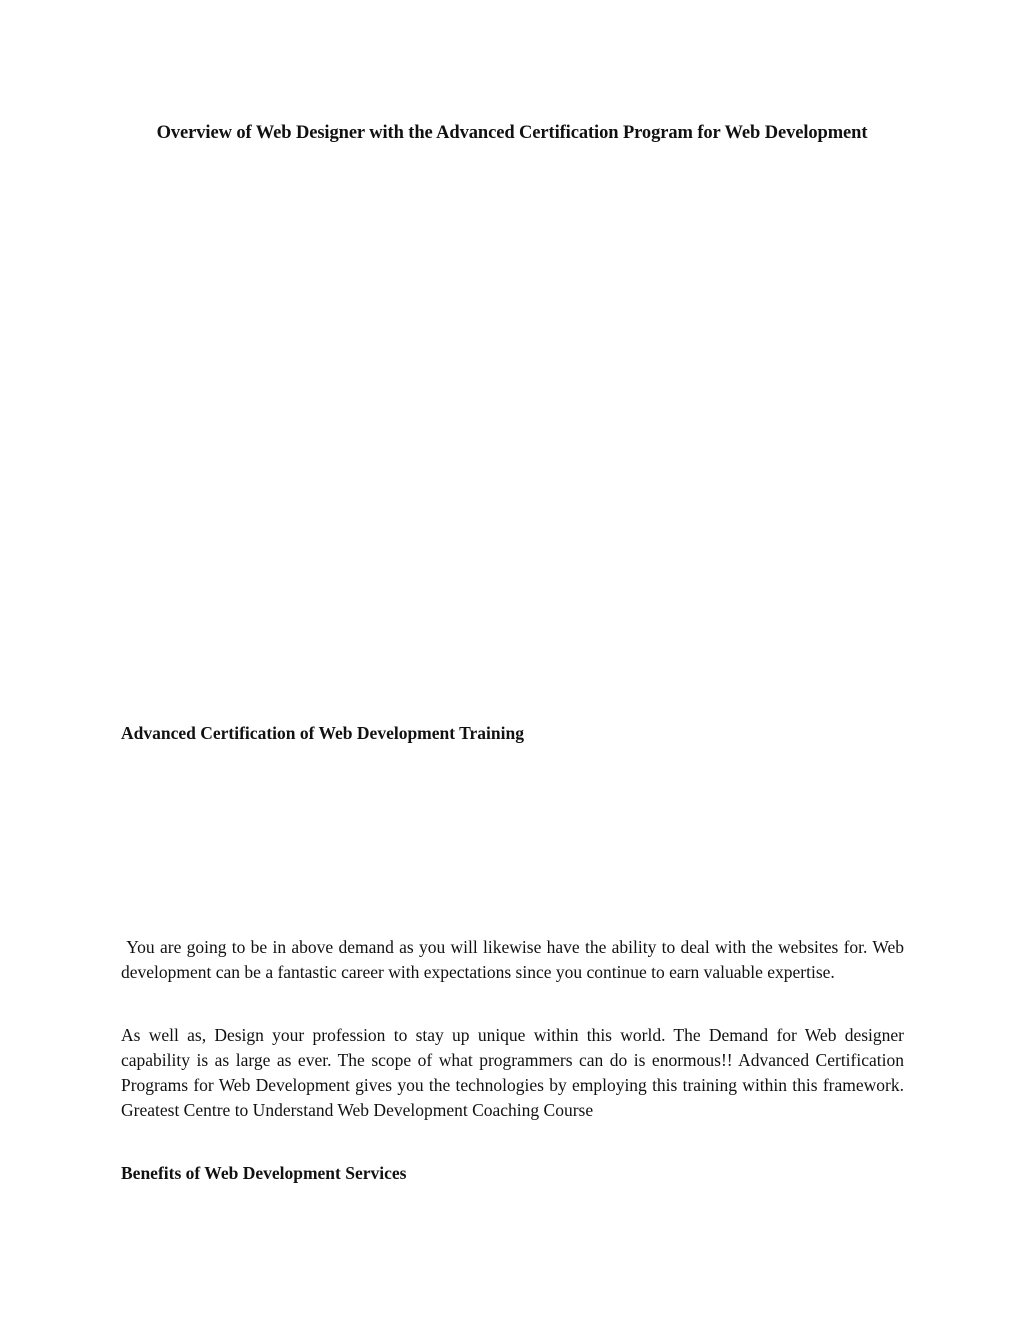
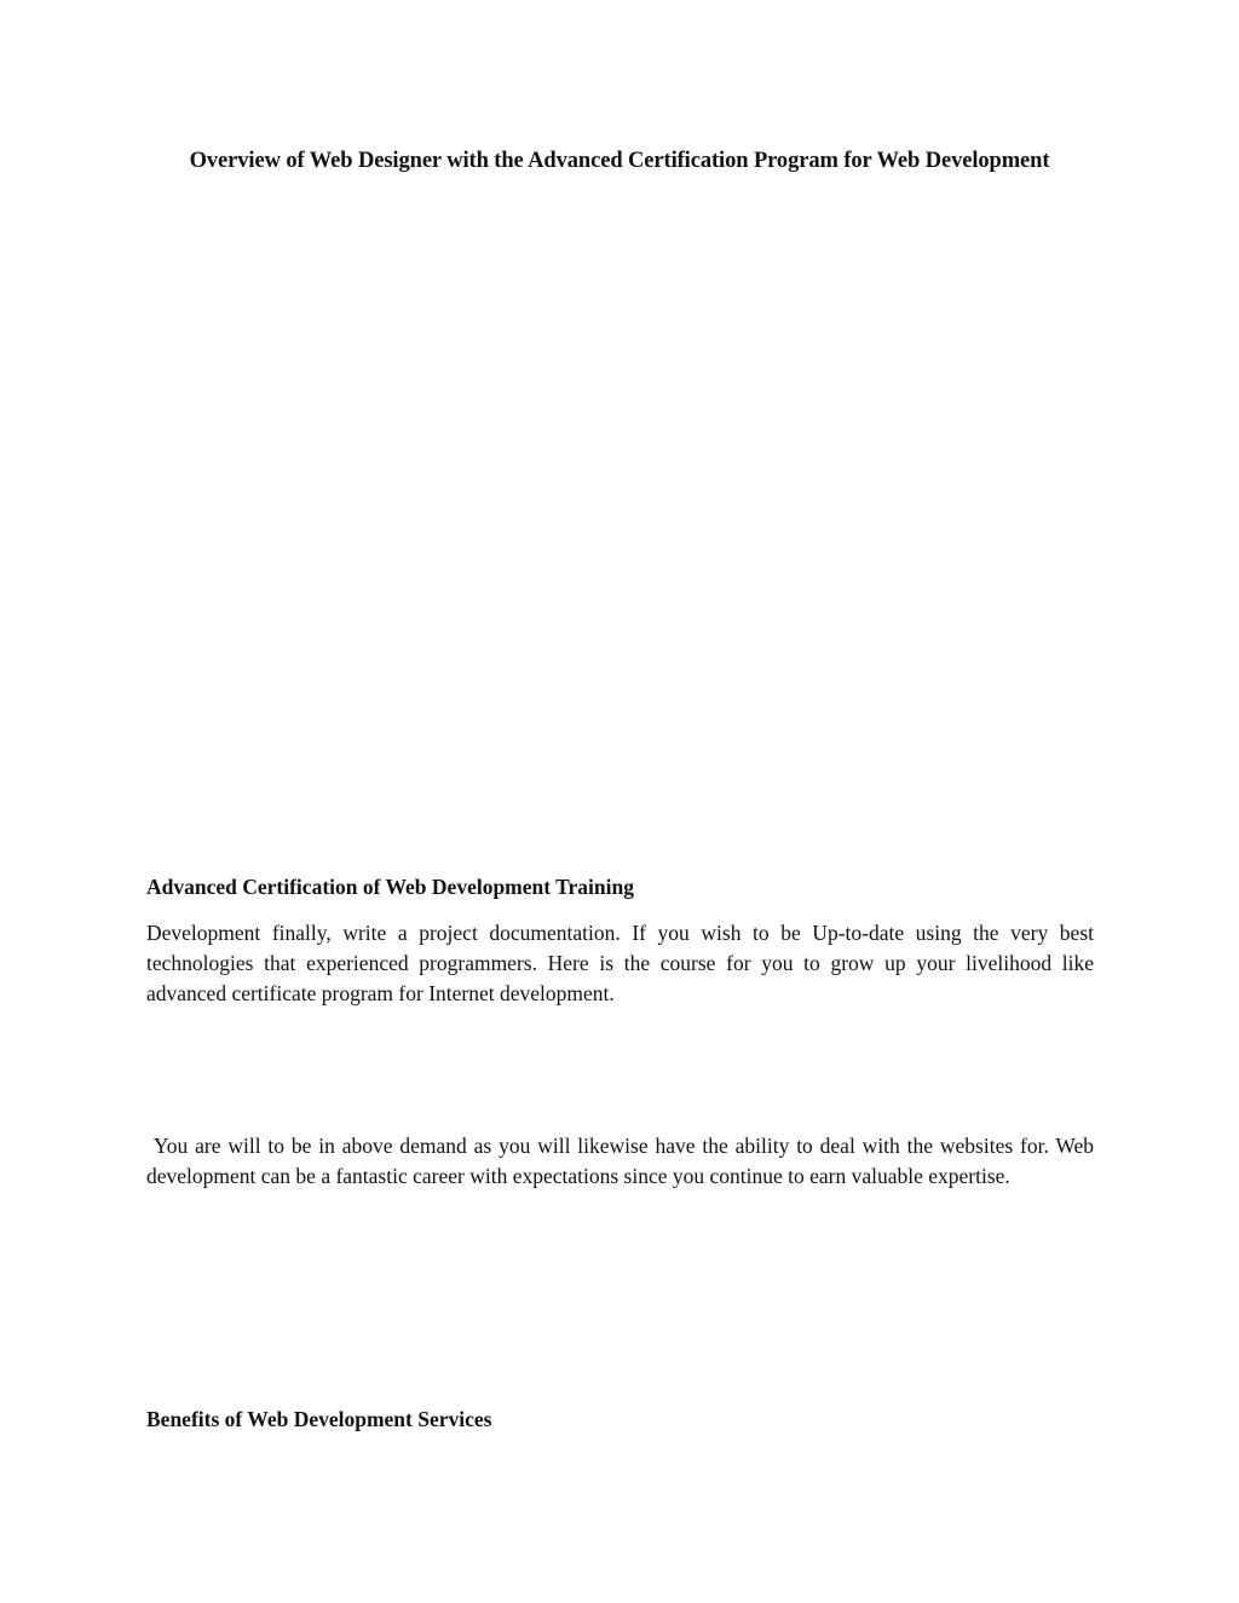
  Overview of Web Designer with the Advanced Certification Program for Web Development
  Advanced Certification of Web Development Training
+ Development finally, write a project documentation. If you wish to be Up-to-date using the very best technologies that experienced programmers. Here is the course for you to grow up your livelihood like advanced certificate program for Internet development.
- You are going to be in above demand as you will likewise have the ability to deal with the websites for. Web development can be a fantastic career with expectations since you continue to earn valuable expertise.
+ You are will to be in above demand as you will likewise have the ability to deal with the websites for. Web development can be a fantastic career with expectations since you continue to earn valuable expertise.
- As well as, Design your profession to stay up unique within this world. The Demand for Web designer capability is as large as ever. The scope of what programmers can do is enormous!! Advanced Certification Programs for Web Development gives you the technologies by employing this training within this framework. Greatest Centre to Understand Web Development Coaching Course
  Benefits of Web Development Services
